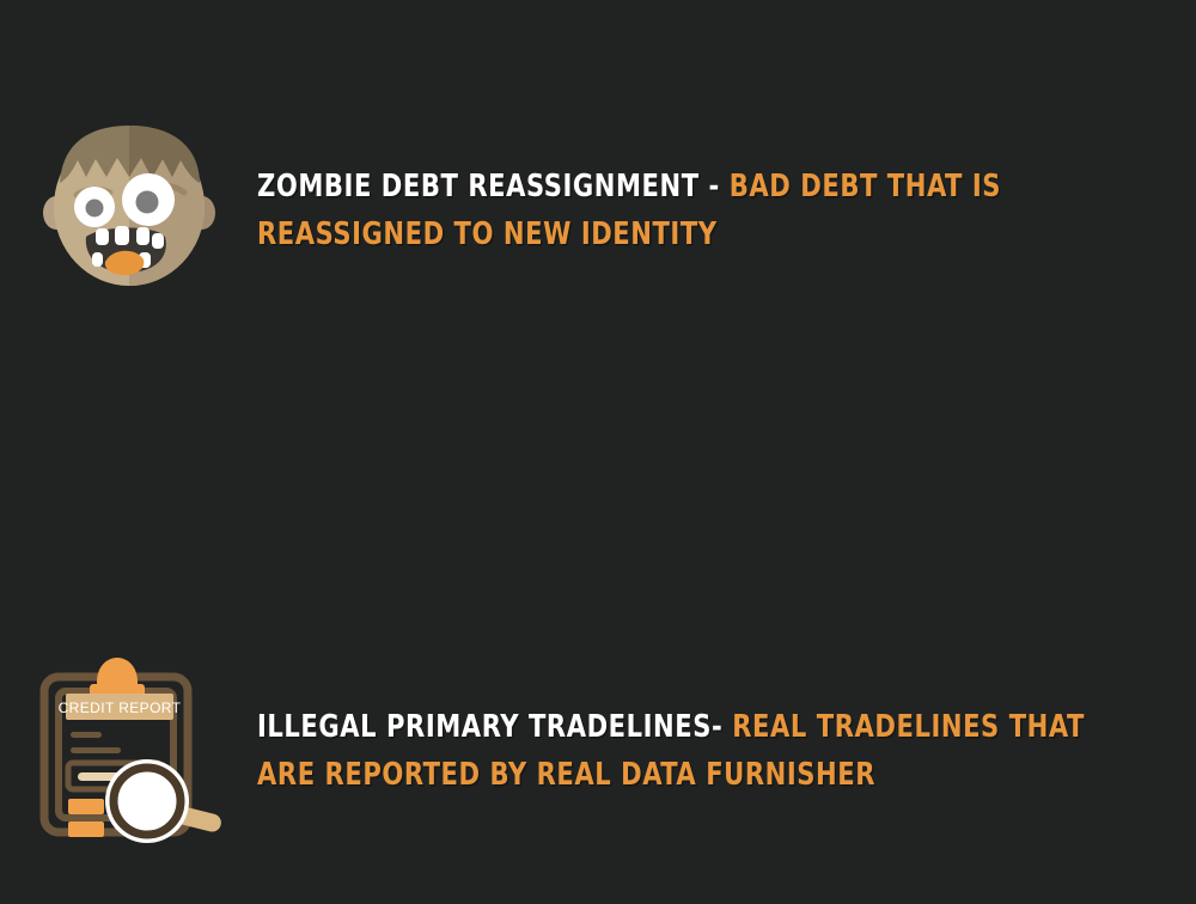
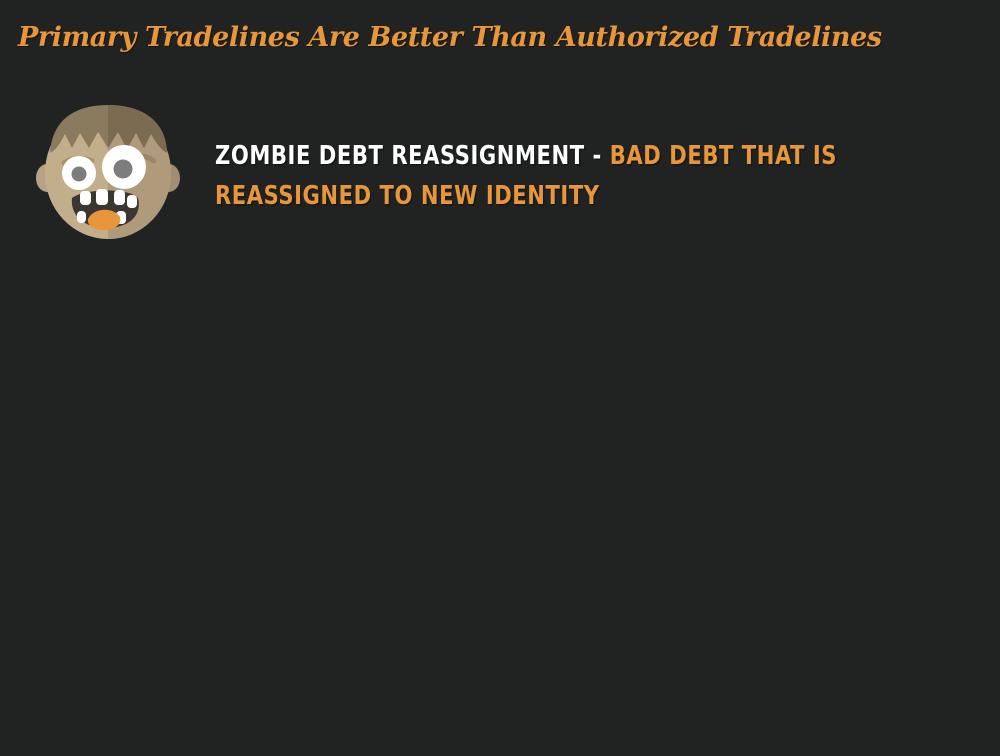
+ Primary Tradelines Are Better Than Authorized Tradelines
  ZOMBIE DEBT REASSIGNMENT - BAD DEBT THAT IS REASSIGNED TO NEW IDENTITY
- CREDIT REPORT
- ILLEGAL PRIMARY TRADELINES- REAL TRADELINES THAT ARE REPORTED BY REAL DATA FURNISHER
